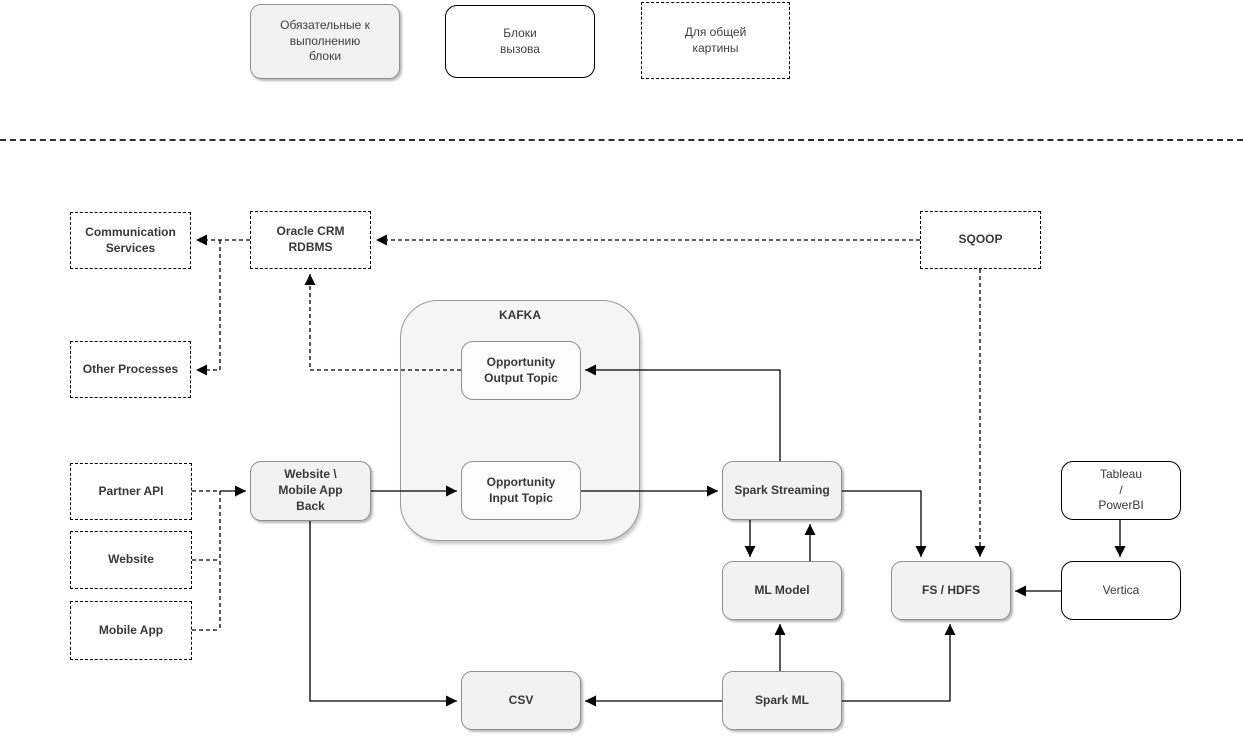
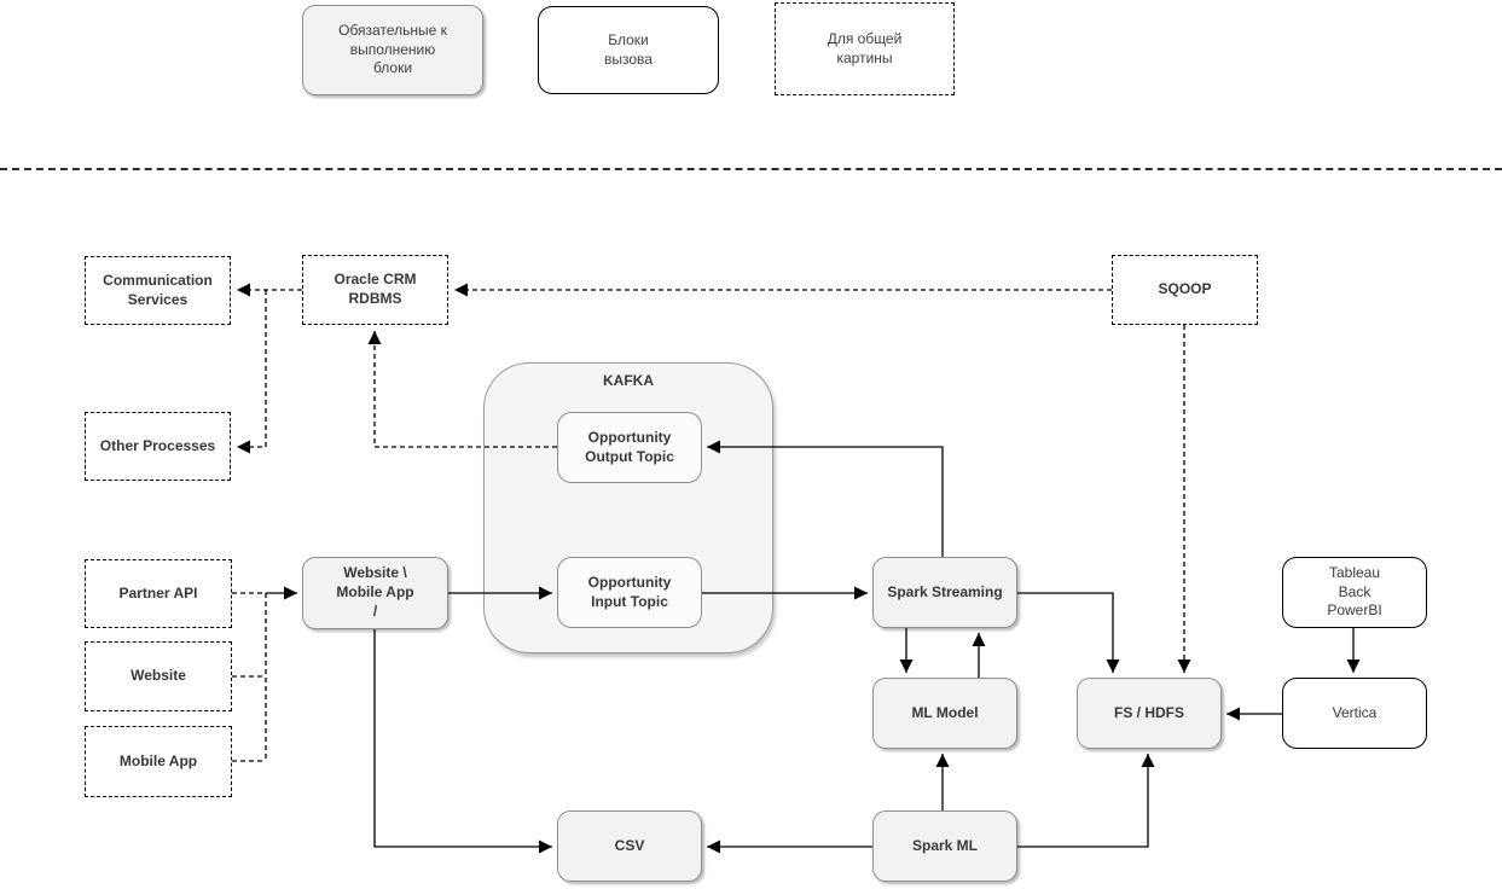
  Обязательные к
  выполнению
  блоки
  Блоки
  вызова
  Для общей
  картины
  Communication
  Services
  Oracle CRM
  RDBMS
  SQOOP
  Other Processes
  Partner API
  Website
  Mobile App
  Website \
  Mobile App
- Back
+ /
  KAFKA
  Opportunity
  Output Topic
  Opportunity
  Input Topic
  Spark Streaming
  ML Model
  FS / HDFS
  Tableau
- /
+ Back
  PowerBI
  Vertica
  CSV
  Spark ML
